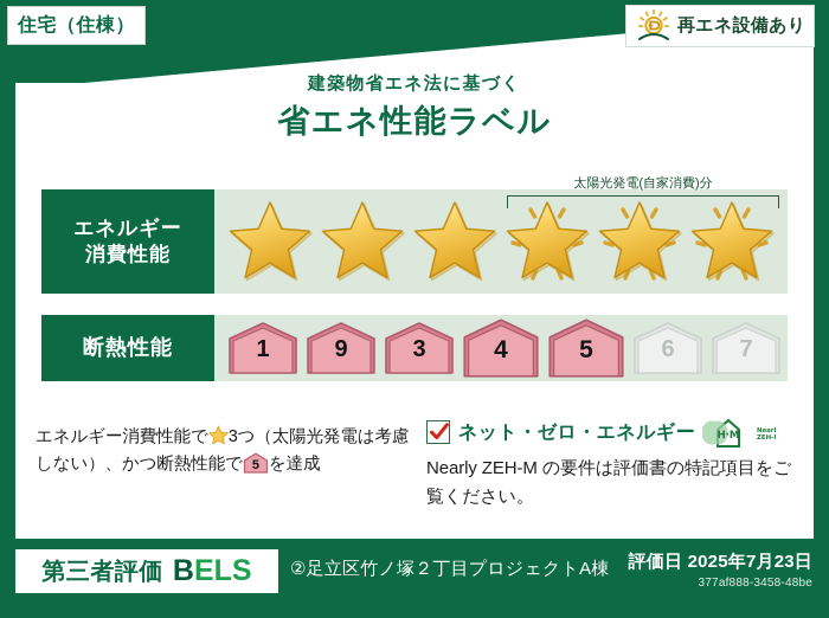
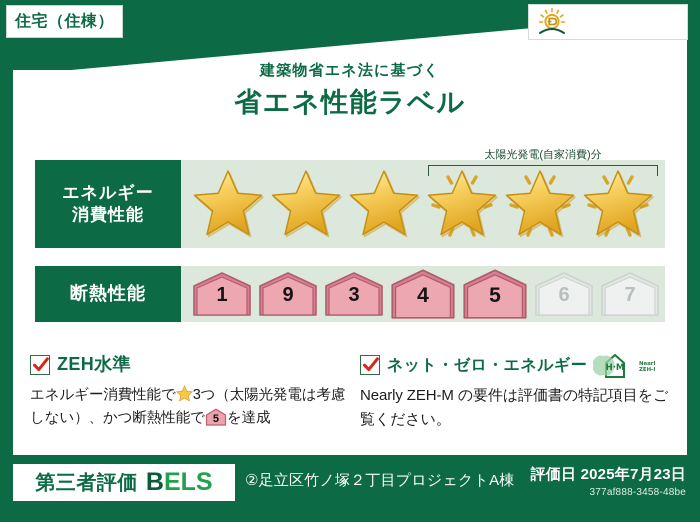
  住宅（住棟）
- 再エネ設備あり
  建築物省エネ法に基づく
  省エネ性能ラベル
  エネルギー
  消費性能
  太陽光発電(自家消費)分
  断熱性能
  1
  9
  3
  4
  5
  6
  7
+ ZEH水準
  エネルギー消費性能で 3つ（太陽光発電は考慮しない）、かつ断熱性能で
  5
  を達成
  ネット・ゼロ・エネルギー
  H·M
  Nearly ZEH-M の要件は評価書の特記項目をご覧ください。
  第三者評価
  B
  ELS
  ②足立区竹ノ塚２丁目プロジェクトA棟
  評価日 2025年7月23日
  377af888-3458-48be
